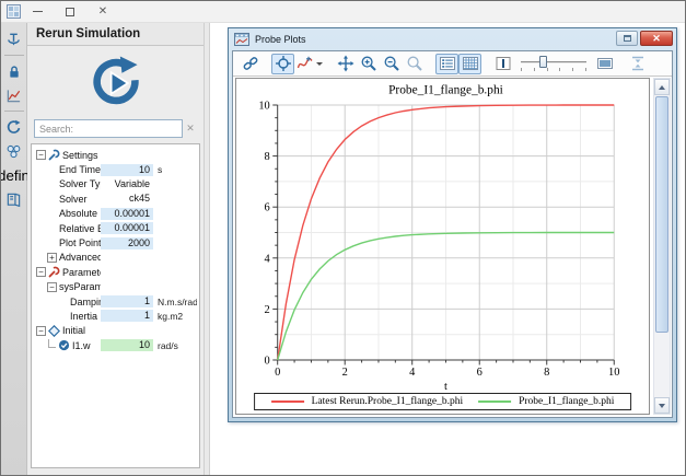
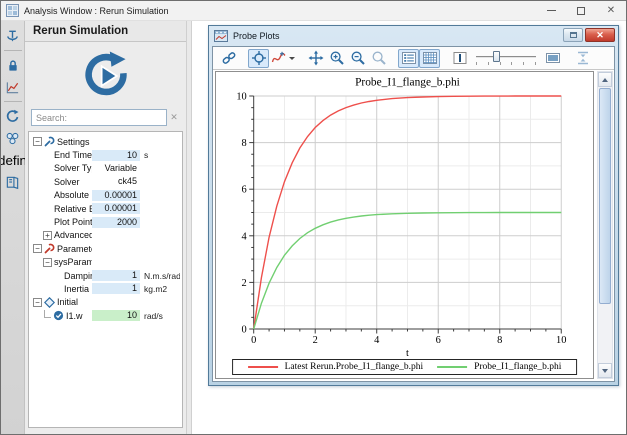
+ Analysis Window : Rerun Simulation
  ✕
  Rerun Simulation
  Search:
  ✕
  −
  Settings
  End Time
  10
  s
  Solver Ty
  Variable
  Solver
  ck45
  0.00001
  0.00001
  Plot Poin
  2000
  +
  Advanced
  −
  Paramet
  −
  sysParam
  Dampi
  1
  N.m.s/rad
  Inertia
  1
  kg.m2
  −
  Initial
  I1.w
  10
  rad/s
  Probe Plots
  ✕
  0
  2
  4
  6
  8
  10
  0
  2
  4
  6
  8
  10
  Probe_I1_flange_b.phi
  t
  Latest Rerun.Probe_I1_flange_b.phi
  Probe_I1_flange_b.phi
